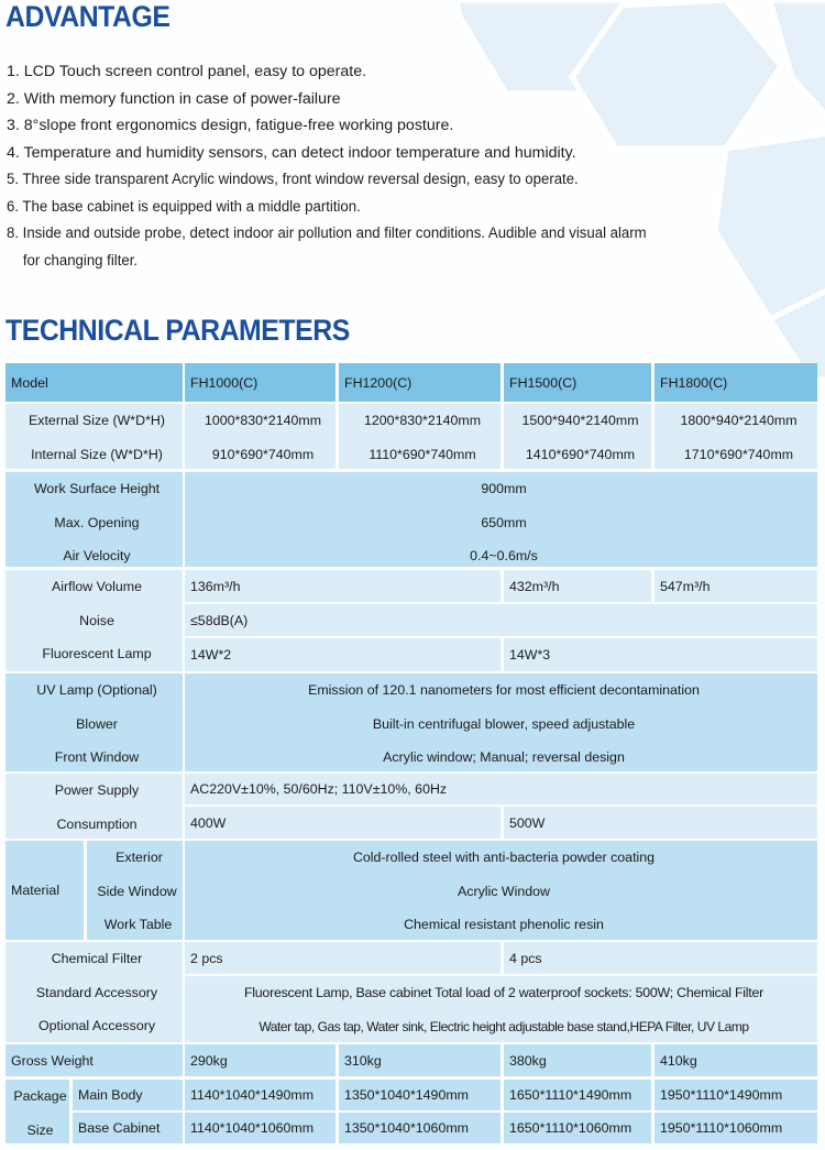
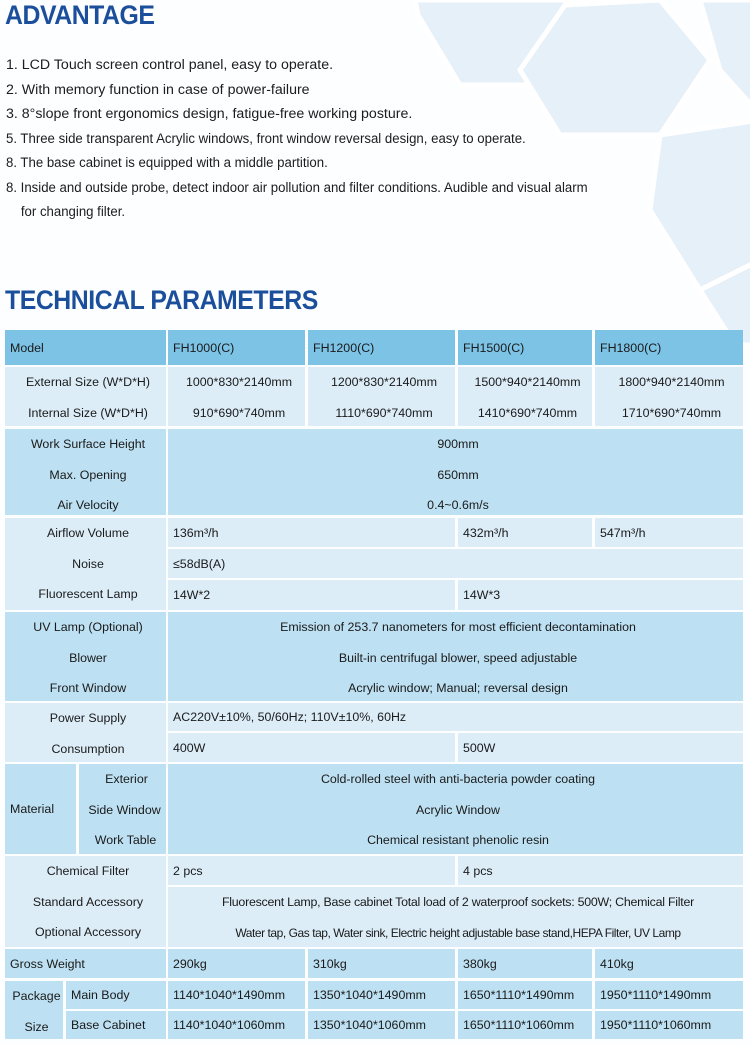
  ADVANTAGE
  1. LCD Touch screen control panel, easy to operate.
  2. With memory function in case of power-failure
  3. 8°slope front ergonomics design, fatigue-free working posture.
- 4. Temperature and humidity sensors, can detect indoor temperature and humidity.
  5. Three side transparent Acrylic windows, front window reversal design, easy to operate.
- 6. The base cabinet is equipped with a middle partition.
+ 8. The base cabinet is equipped with a middle partition.
  8. Inside and outside probe, detect indoor air pollution and filter conditions. Audible and visual alarm
  for changing filter.
  TECHNICAL PARAMETERS
  Model
  FH1000(C)
  FH1200(C)
  FH1500(C)
  FH1800(C)
  External Size (W*D*H)
  Internal Size (W*D*H)
  1000*830*2140mm
  910*690*740mm
  1200*830*2140mm
  1110*690*740mm
  1500*940*2140mm
  1410*690*740mm
  1800*940*2140mm
  1710*690*740mm
  Work Surface Height
  Max. Opening
  Air Velocity
  900mm
  650mm
  0.4~0.6m/s
  Airflow Volume
  Noise
  Fluorescent Lamp
  136m³/h
  432m³/h
  547m³/h
  ≤58dB(A)
  14W*2
  14W*3
  UV Lamp (Optional)
  Blower
  Front Window
- Emission of 120.1 nanometers for most efficient decontamination
+ Emission of 253.7 nanometers for most efficient decontamination
  Built-in centrifugal blower, speed adjustable
  Acrylic window; Manual; reversal design
  Power Supply
  Consumption
  AC220V±10%, 50/60Hz; 110V±10%, 60Hz
  400W
  500W
  Material
  Exterior
  Side Window
  Work Table
  Cold-rolled steel with anti-bacteria powder coating
  Acrylic Window
  Chemical resistant phenolic resin
  Chemical Filter
  Standard Accessory
  Optional Accessory
  2 pcs
  4 pcs
  Fluorescent Lamp, Base cabinet Total load of 2 waterproof sockets: 500W; Chemical Filter
  Water tap, Gas tap, Water sink, Electric height adjustable base stand,HEPA Filter, UV Lamp
  Gross Weight
  290kg
  310kg
  380kg
  410kg
  Package
  Size
  Main Body
  Base Cabinet
  1140*1040*1490mm
  1350*1040*1490mm
  1650*1110*1490mm
  1950*1110*1490mm
  1140*1040*1060mm
  1350*1040*1060mm
  1650*1110*1060mm
  1950*1110*1060mm
